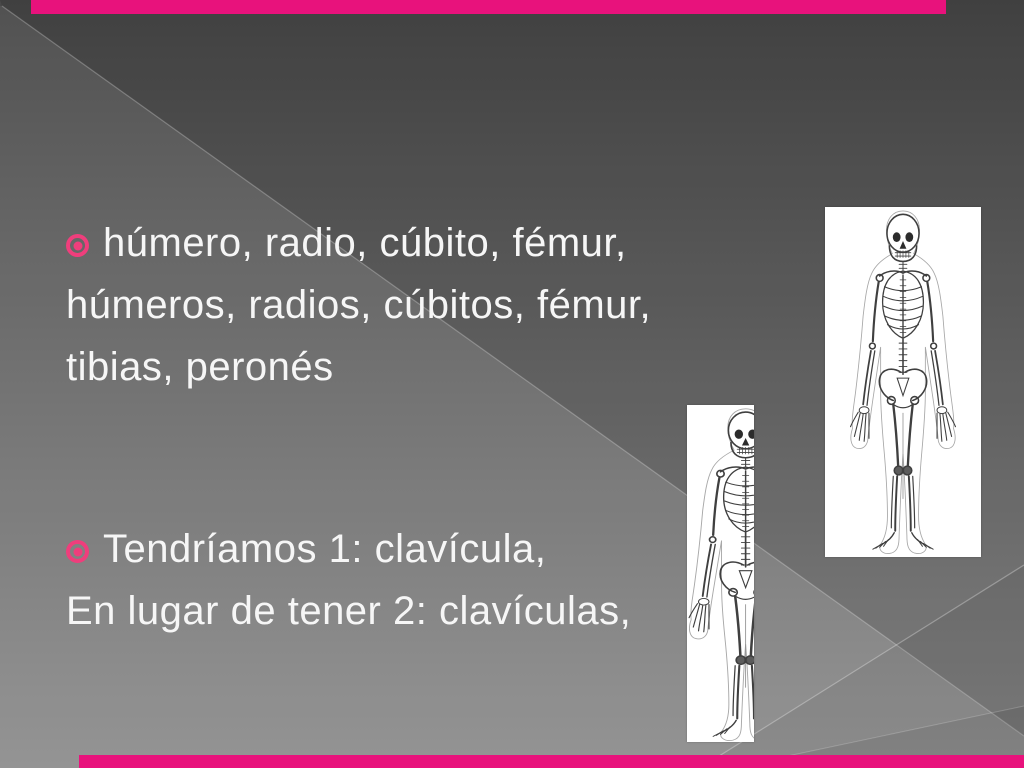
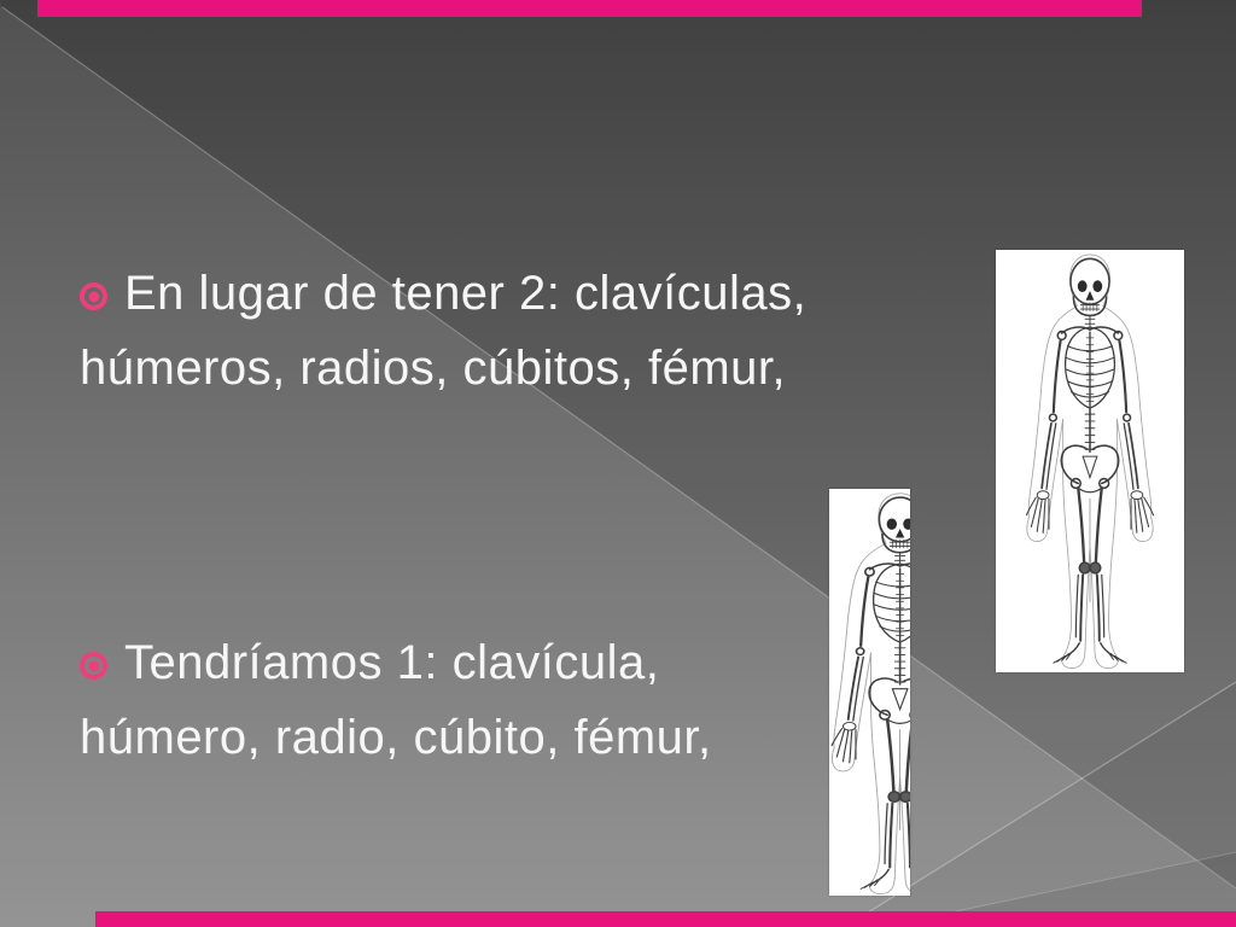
- húmero, radio, cúbito, fémur,
+ En lugar de tener 2: clavículas,
  húmeros, radios, cúbitos, fémur,
- tibias, peronés
  Tendríamos 1: clavícula,
- En lugar de tener 2: clavículas,
+ húmero, radio, cúbito, fémur,
